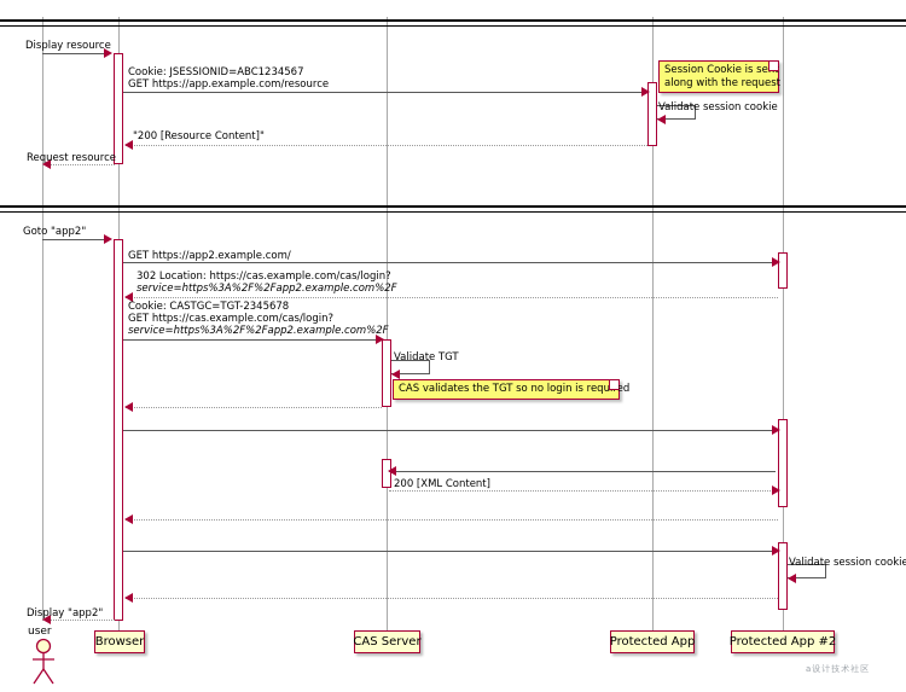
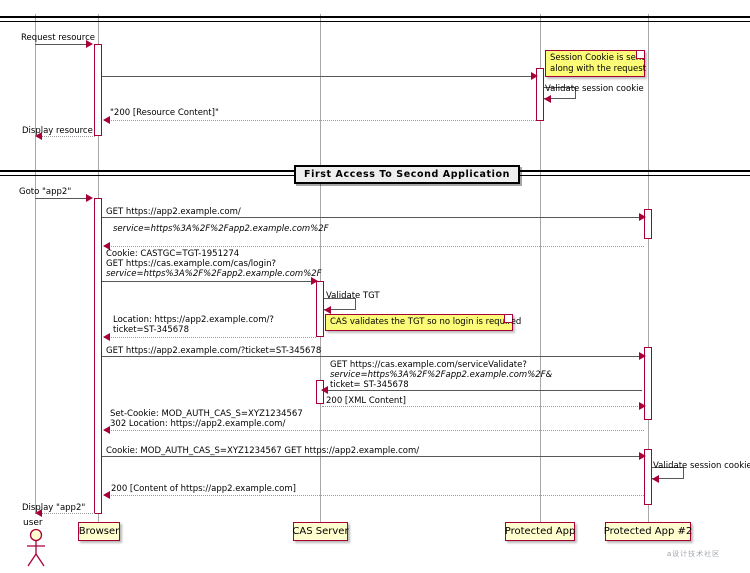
- Display resource
+ Request resource
- Cookie: JSESSIONID=ABC1234567
- GET https://app.example.com/resource
  Session Cookie is se
  along with the request
  Validate session cookie
  "200 [Resource Content]"
- Request resource
+ Display resource
+ First Access To Second Application
  Goto "app2"
  GET https://app2.example.com/
- 302 Location: https://cas.example.com/cas/login?
  service=https%3A%2F%2Fapp2.example.com%2F
- Cookie: CASTGC=TGT-2345678
+ Cookie: CASTGC=TGT-1951274
  GET https://cas.example.com/cas/login?
  service=https%3A%2F%2Fapp2.example.com%2F
  Validate TGT
  CAS validates the TGT so no login is requed
+ Location: https://app2.example.com/?
+ ticket=ST-345678
+ GET https://app2.example.com/?ticket=ST-345678
+ GET https://cas.example.com/serviceValidate?
+ service=https%3A%2F%2Fapp2.example.com%2F&
+ ticket= ST-345678
  200 [XML Content]
+ Set-Cookie: MOD_AUTH_CAS_S=XYZ1234567
+ 302 Location: https://app2.example.com/
+ Cookie: MOD_AUTH_CAS_S=XYZ1234567 GET https://app2.example.com/
  Validate session cookie
+ 200 [Content of https://app2.example.com]
  Display "app2"
  user
  Browser
  CAS Server
  Protected App
  Protected App #2
  a设计技术社区
